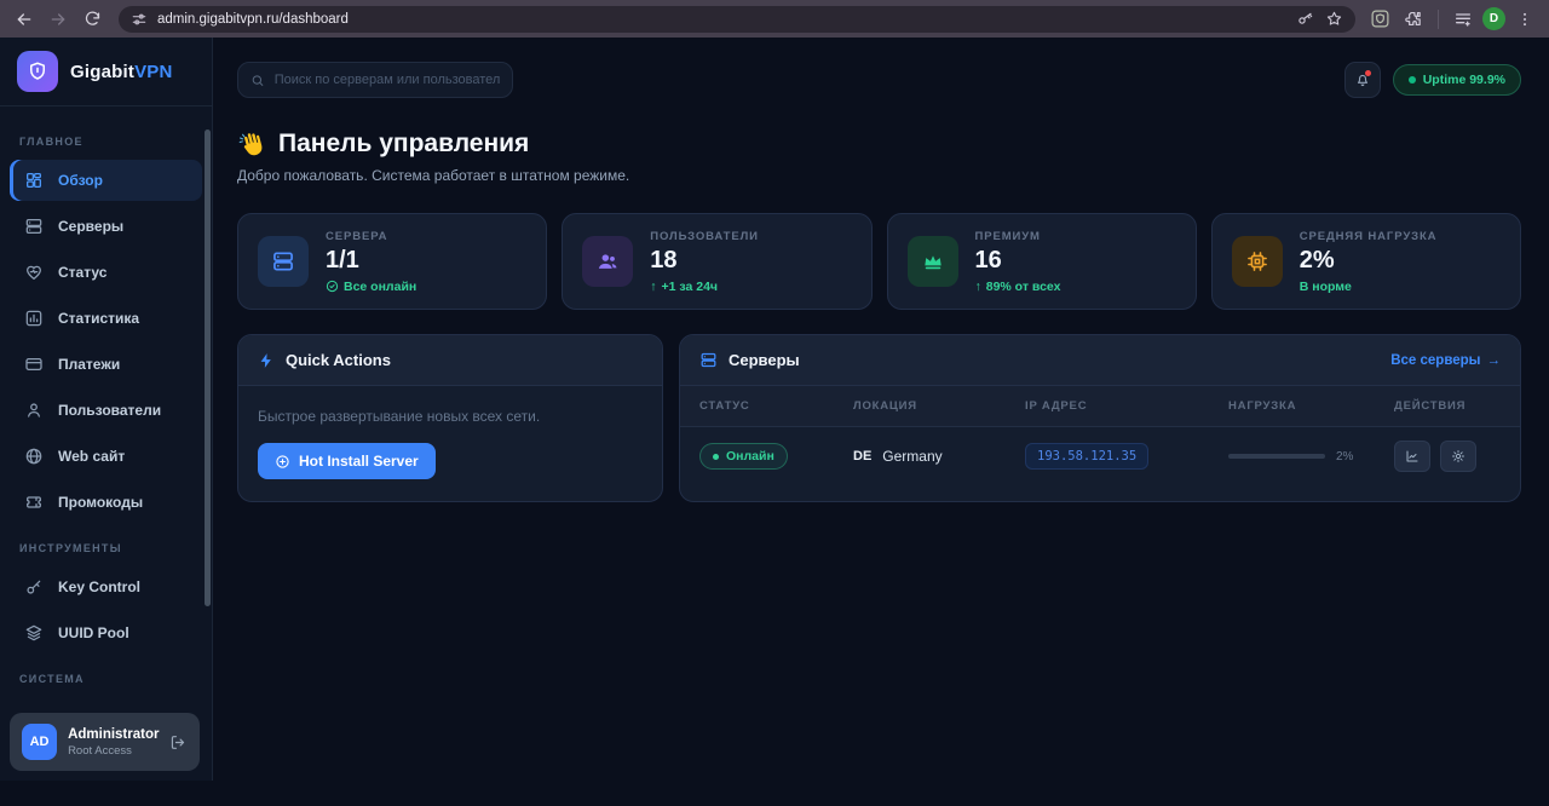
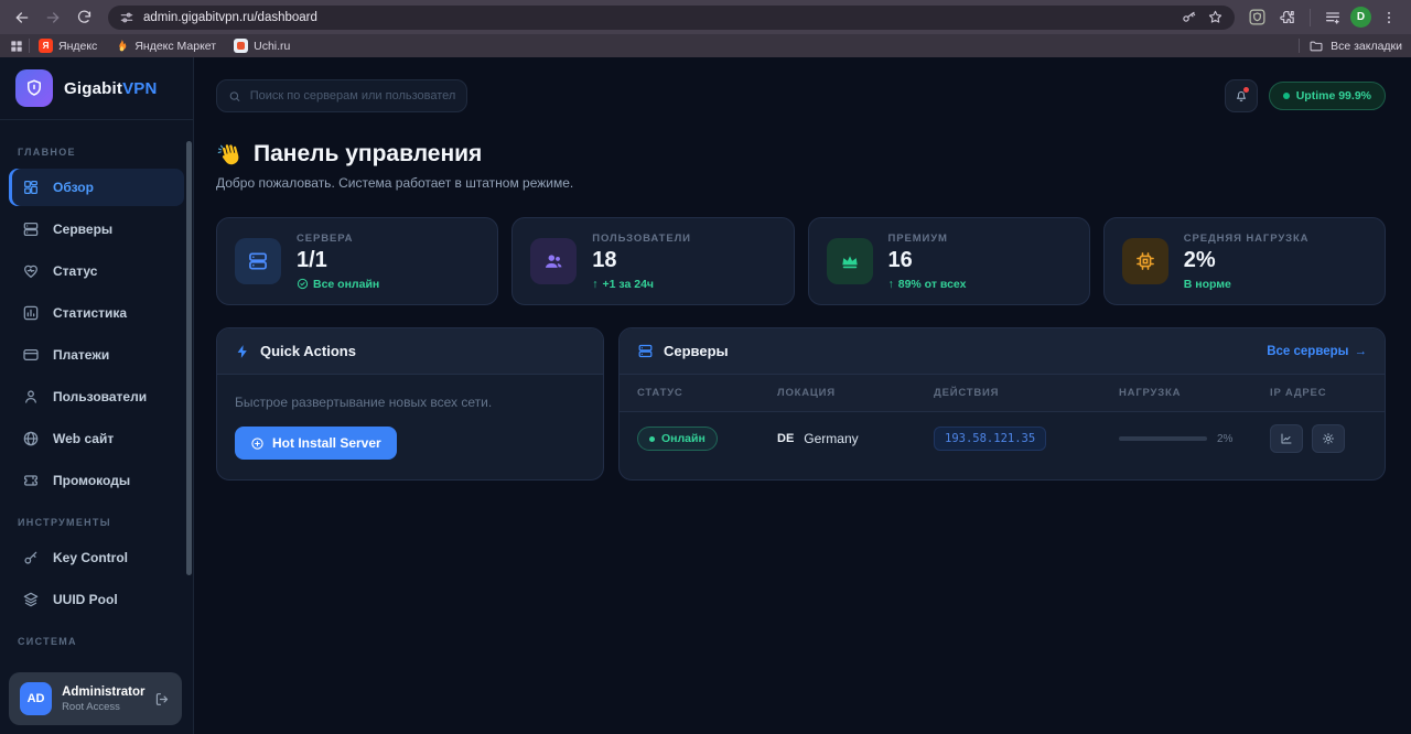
  admin.gigabitvpn.ru/dashboard
  D
+ Я
+ Яндекс
+ Яндекс Маркет
+ Uchi.ru
+ Все закладки
  GigabitVPN
  ГЛАВНОЕ
  Обзор
  Серверы
  Статус
  Статистика
  Платежи
  Пользователи
  Web сайт
  Промокоды
  ИНСТРУМЕНТЫ
  Key Control
  UUID Pool
  СИСТЕМА
  AD
  Administrator
  Root Access
  Поиск по серверам или пользовател
  Uptime 99.9%
  Панель управления
  Добро пожаловать. Система работает в штатном режиме.
  СЕРВЕРА
  1/1
  Все онлайн
  ПОЛЬЗОВАТЕЛИ
  18
  ↑
  +1 за 24ч
  ПРЕМИУМ
  16
  ↑
  89% от всех
  СРЕДНЯЯ НАГРУЗКА
  2%
  В норме
  Quick Actions
  Быстрое развертывание новых всех сети.
  Hot Install Server
  Серверы
  Все серверы
  →
  СТАТУС
  ЛОКАЦИЯ
- IP АДРЕС
+ ДЕЙСТВИЯ
  НАГРУЗКА
- ДЕЙСТВИЯ
+ IP АДРЕС
  Онлайн
  DE
  Germany
  193.58.121.35
  2%
